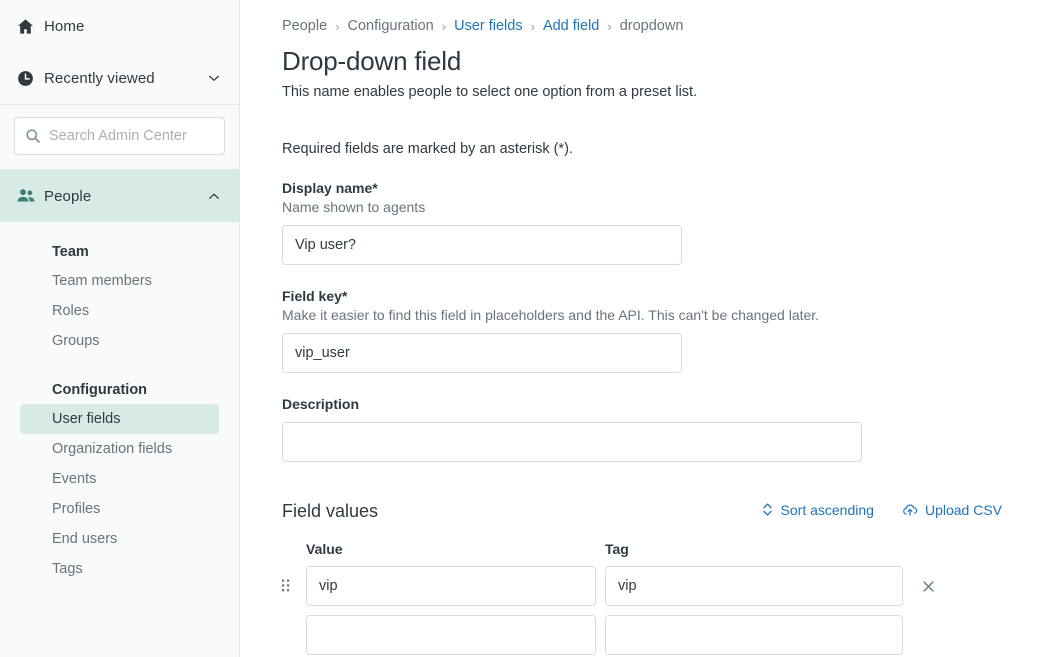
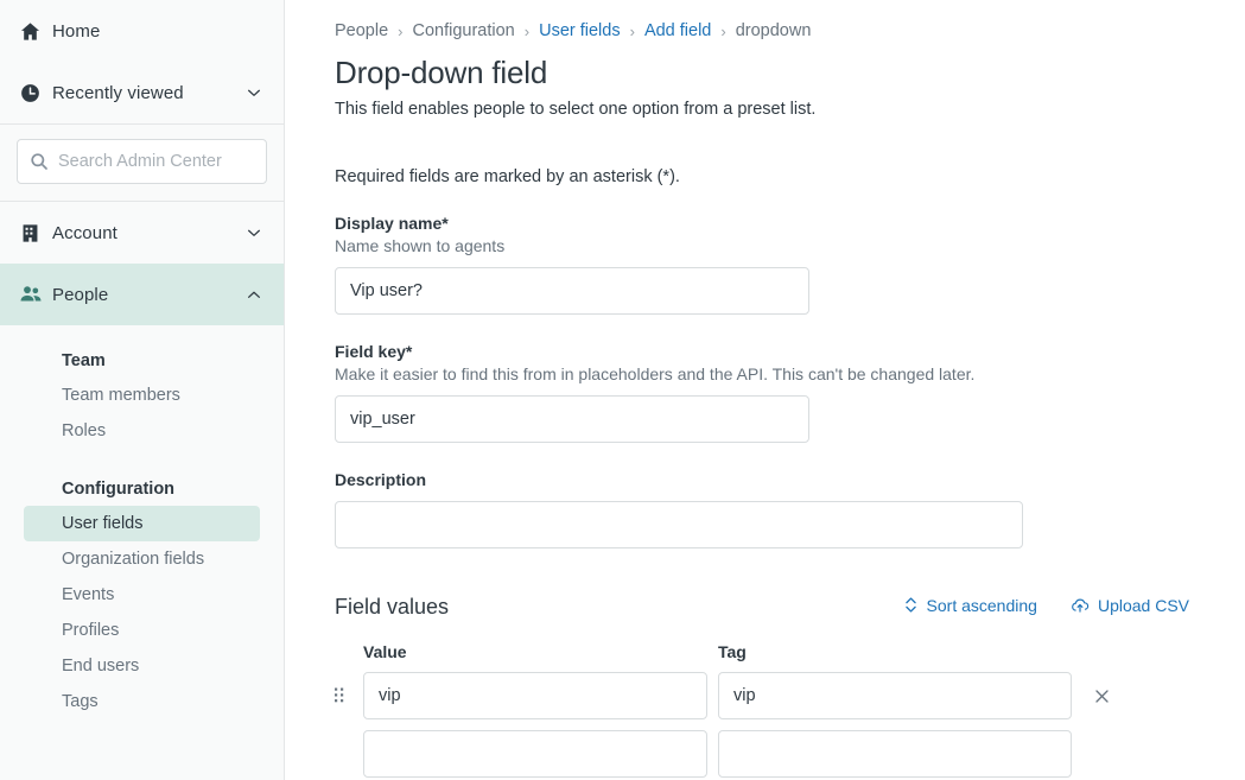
  Home
  Recently viewed
  Search Admin Center
+ Account
  People
  Team
  Team members
  Roles
- Groups
  Configuration
  User fields
  Organization fields
  Events
  Profiles
  End users
  Tags
  People
  ›
  Configuration
  ›
  User fields
  ›
  Add field
  ›
  dropdown
  Drop-down field
- This name enables people to select one option from a preset list.
+ This field enables people to select one option from a preset list.
  Required fields are marked by an asterisk (*).
  Display name*
  Name shown to agents
  Vip user?
  Field key*
- Make it easier to find this field in placeholders and the API. This can't be changed later.
+ Make it easier to find this from in placeholders and the API. This can't be changed later.
  vip_user
  Description
  Field values
  Sort ascending
  Upload CSV
  Value
  Tag
  vip
  vip
